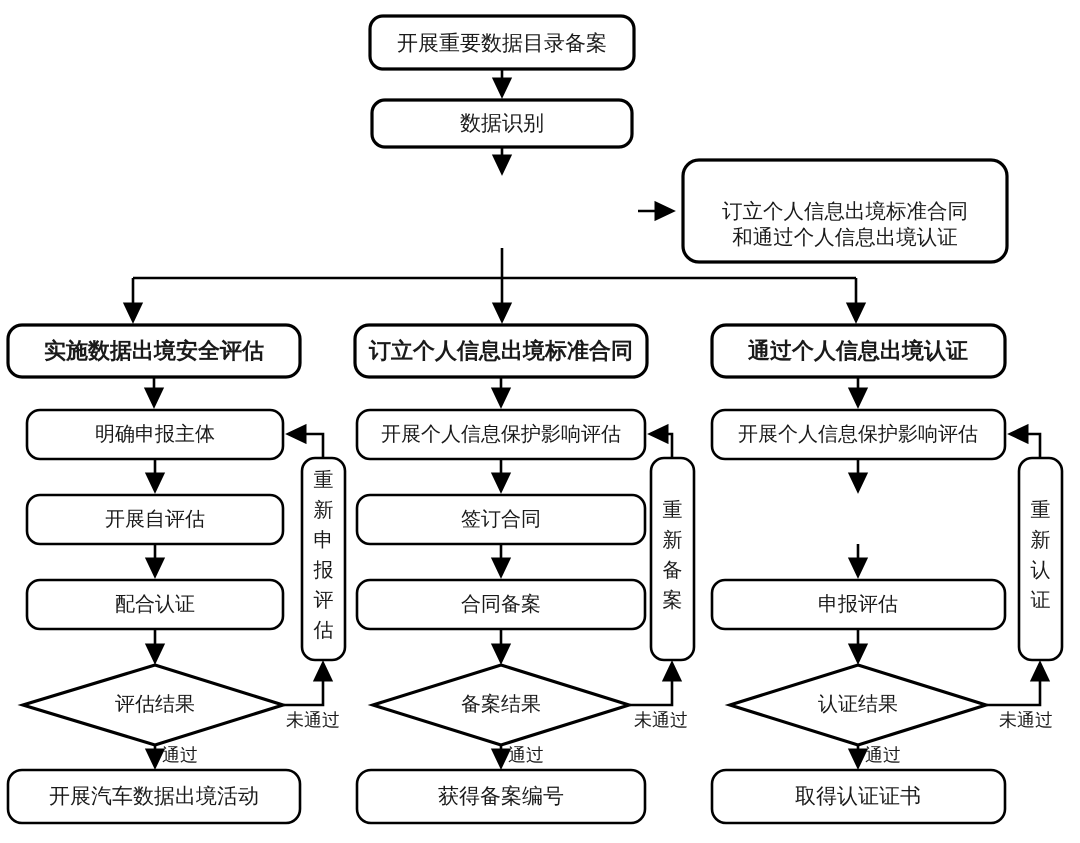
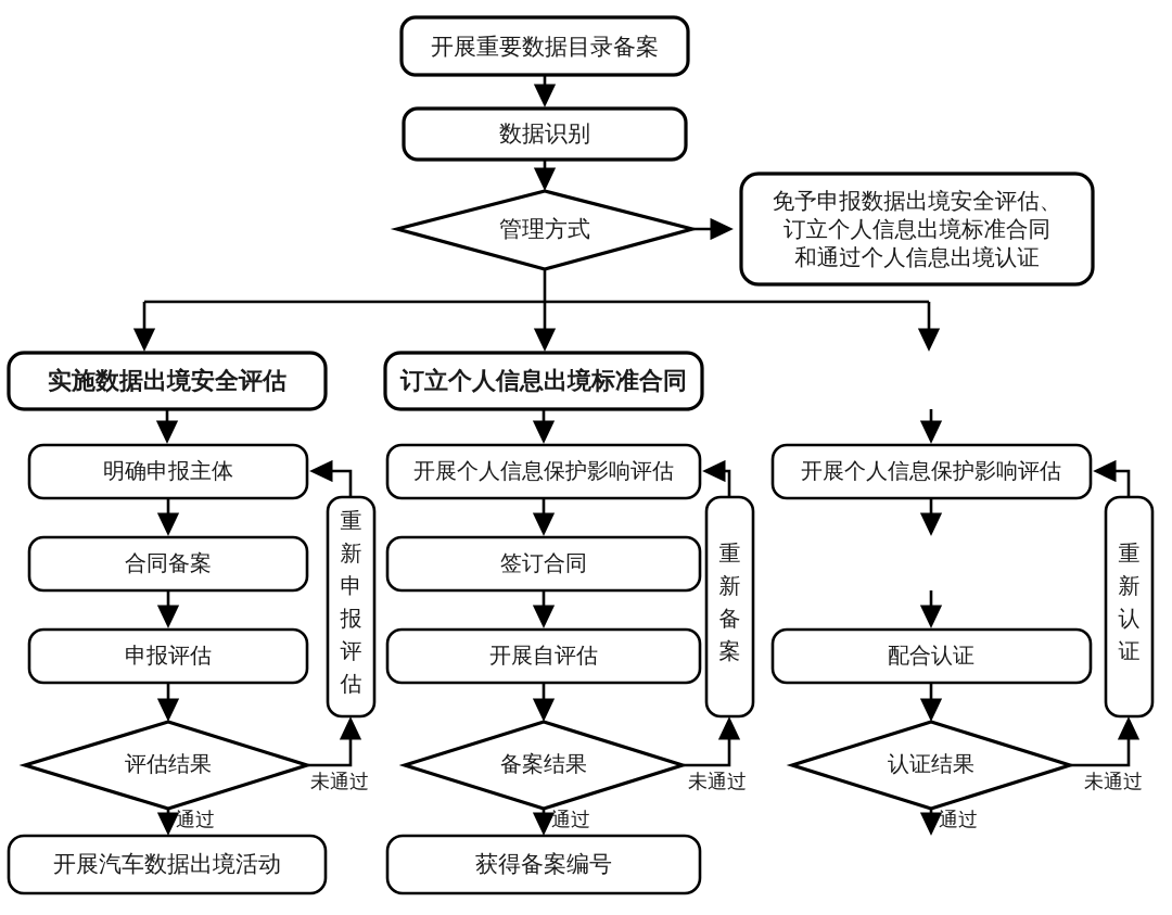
  开展重要数据目录备案
  数据识别
+ 管理方式
+ 免予申报数据出境安全评估、
  订立个人信息出境标准合同
  和通过个人信息出境认证
  实施数据出境安全评估
  明确申报主体
- 开展自评估
+ 合同备案
- 配合认证
+ 申报评估
  评估结果
  通过
  未通过
  重
  新
  申
  报
  评
  估
  开展汽车数据出境活动
  订立个人信息出境标准合同
  开展个人信息保护影响评估
  签订合同
- 合同备案
+ 开展自评估
  备案结果
  通过
  未通过
  重
  新
  备
  案
  获得备案编号
- 通过个人信息出境认证
  开展个人信息保护影响评估
- 申报评估
+ 配合认证
  认证结果
  通过
  未通过
  重
  新
  认
  证
- 取得认证证书
